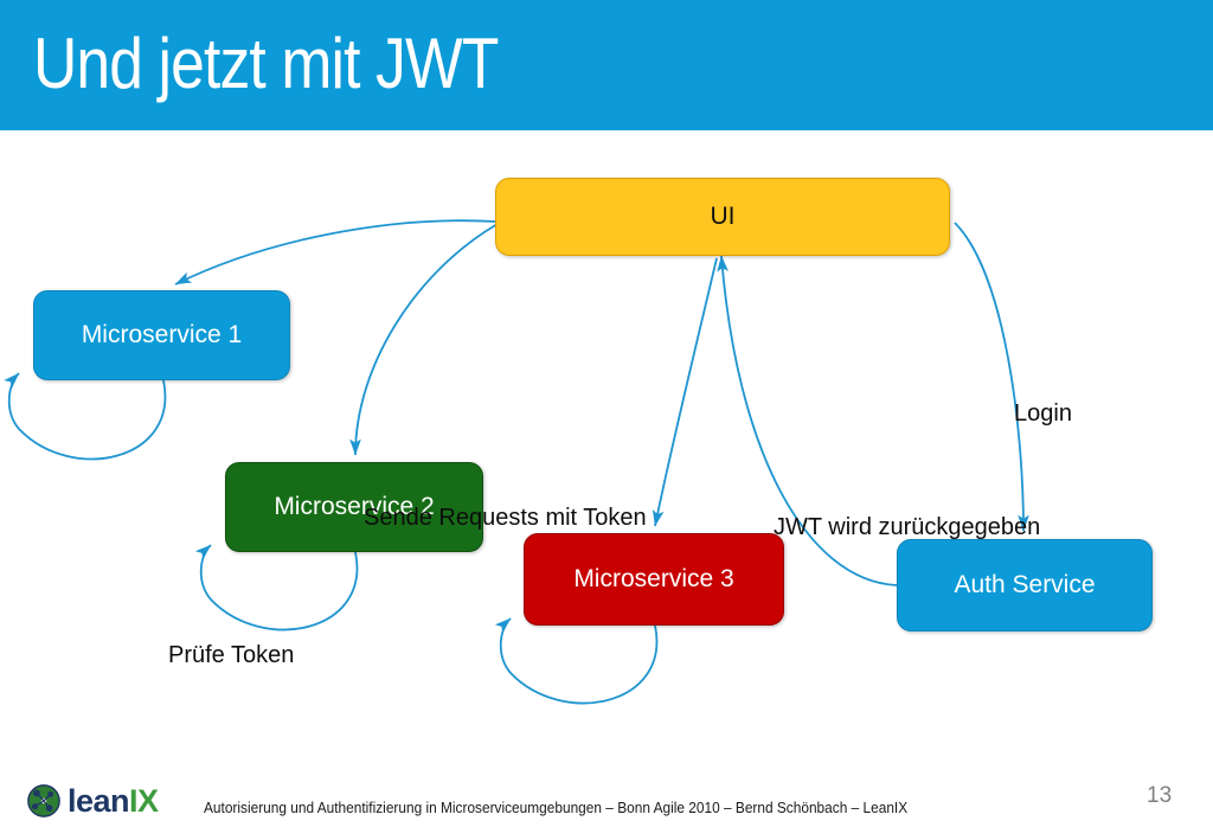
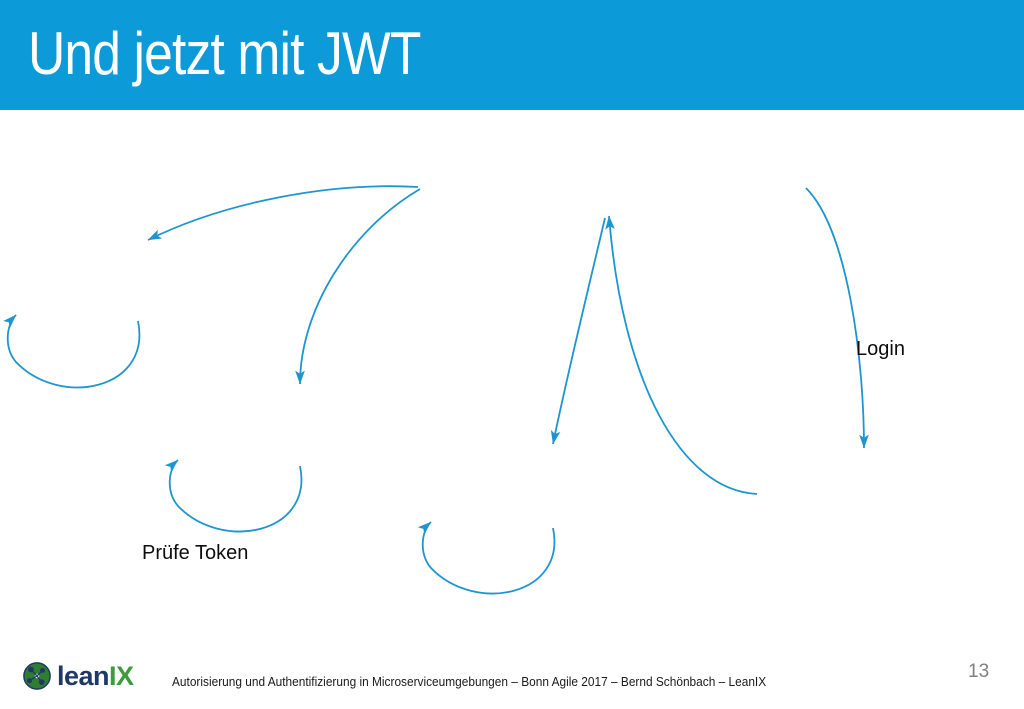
  Und jetzt mit JWT
- UI
- Microservice 1
- Microservice 2
- Microservice 3
- Auth Service
  Login
- Sende Requests mit Token
- JWT wird zurückgegeben
  Prüfe Token
  leanIX
- Autorisierung und Authentifizierung in Microserviceumgebungen – Bonn Agile 2010 – Bernd Schönbach – LeanIX
+ Autorisierung und Authentifizierung in Microserviceumgebungen – Bonn Agile 2017 – Bernd Schönbach – LeanIX
  13
